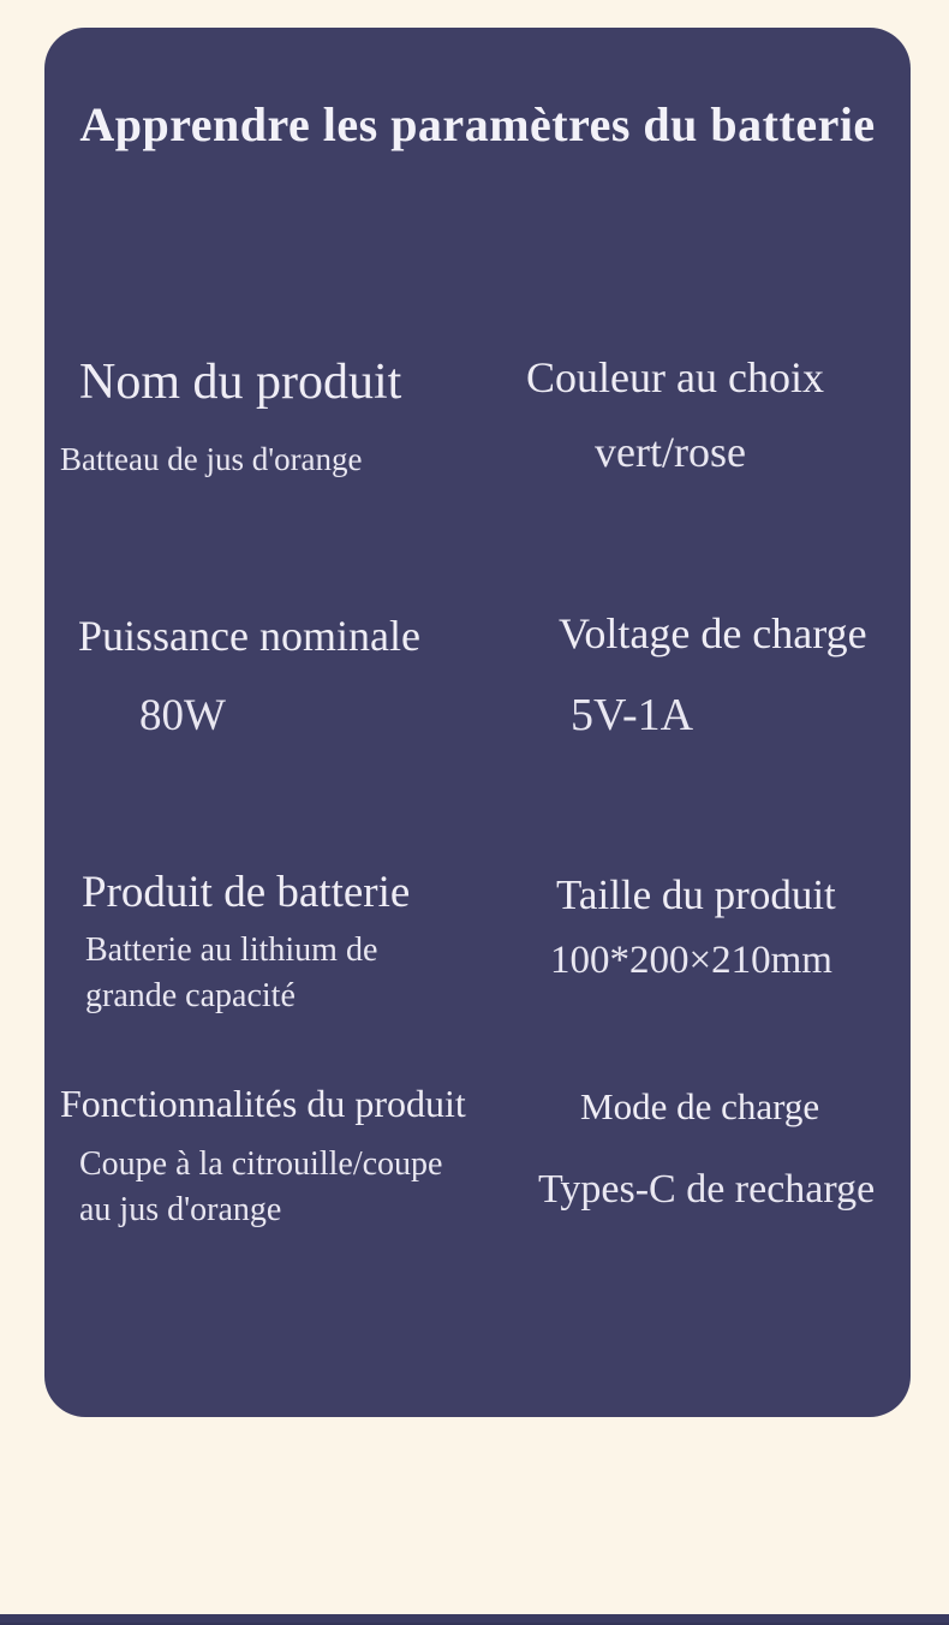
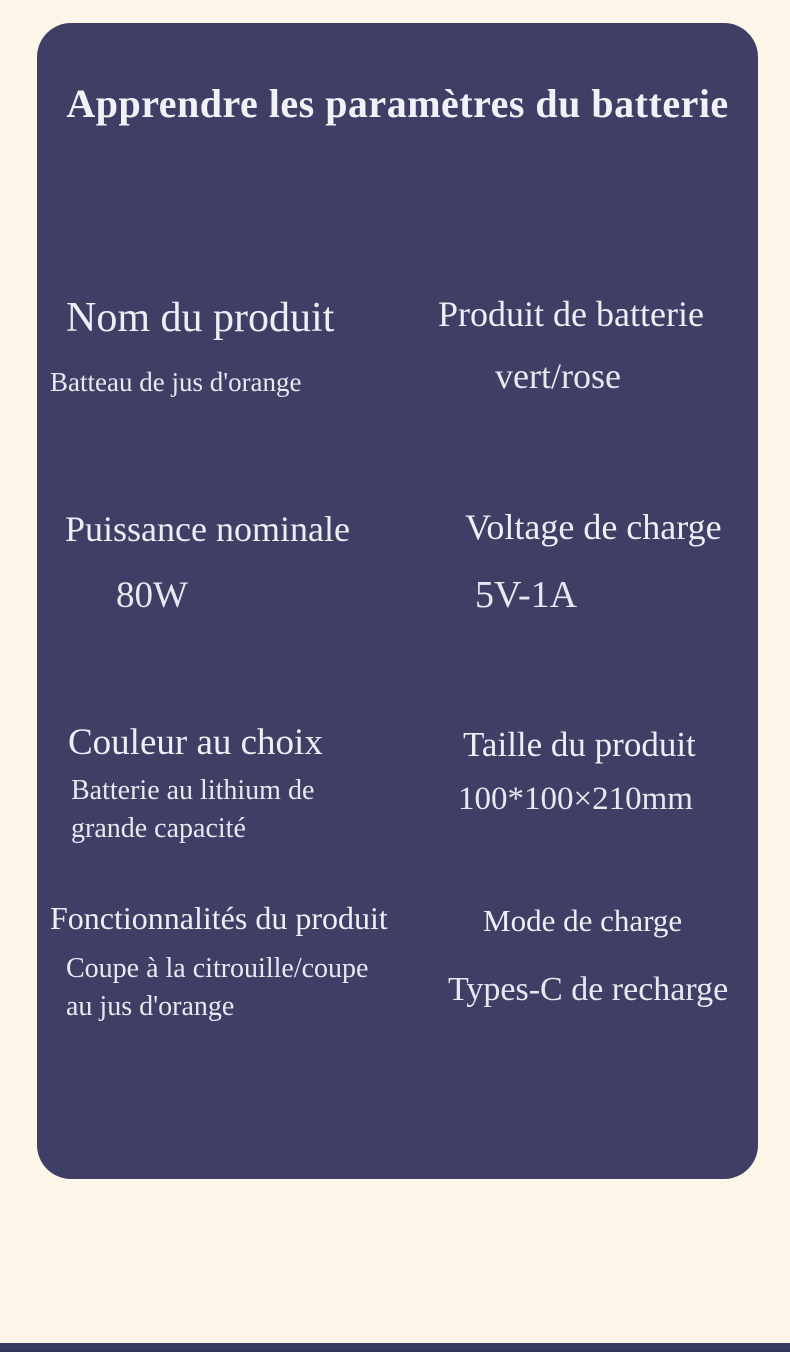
  Apprendre les paramètres du batterie
  Nom du produit
  Batteau de jus d'orange
- Couleur au choix
+ Produit de batterie
  vert/rose
  Puissance nominale
  80W
  Voltage de charge
  5V-1A
- Produit de batterie
+ Couleur au choix
  Batterie au lithium de
  grande capacité
  Taille du produit
- 100*200×210mm
+ 100*100×210mm
  Fonctionnalités du produit
  Coupe à la citrouille/coupe
  au jus d'orange
  Mode de charge
  Types-C de recharge
